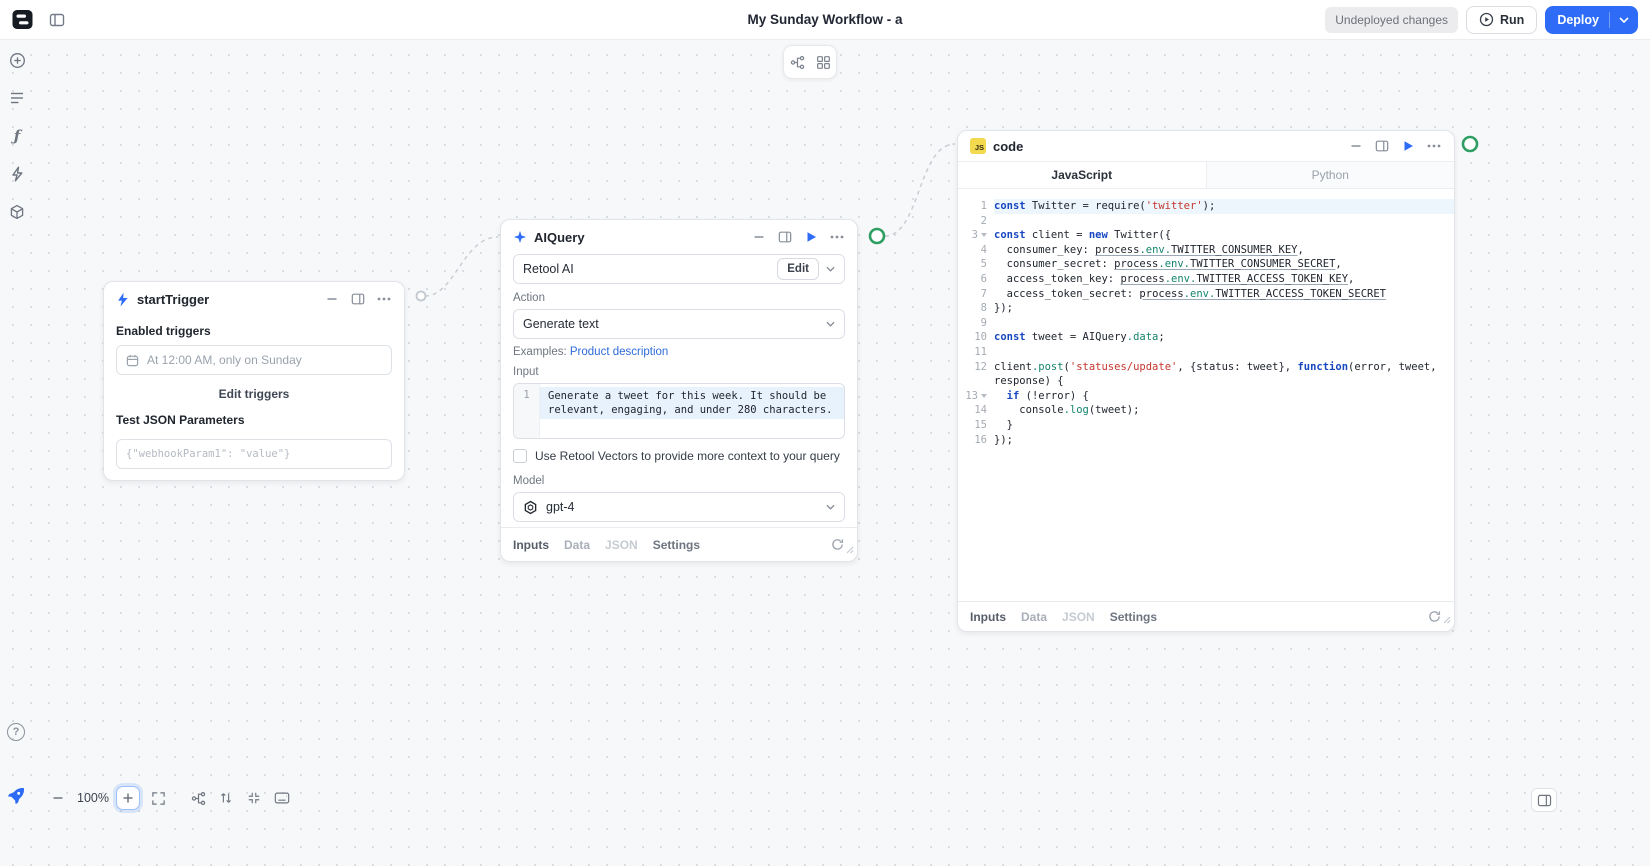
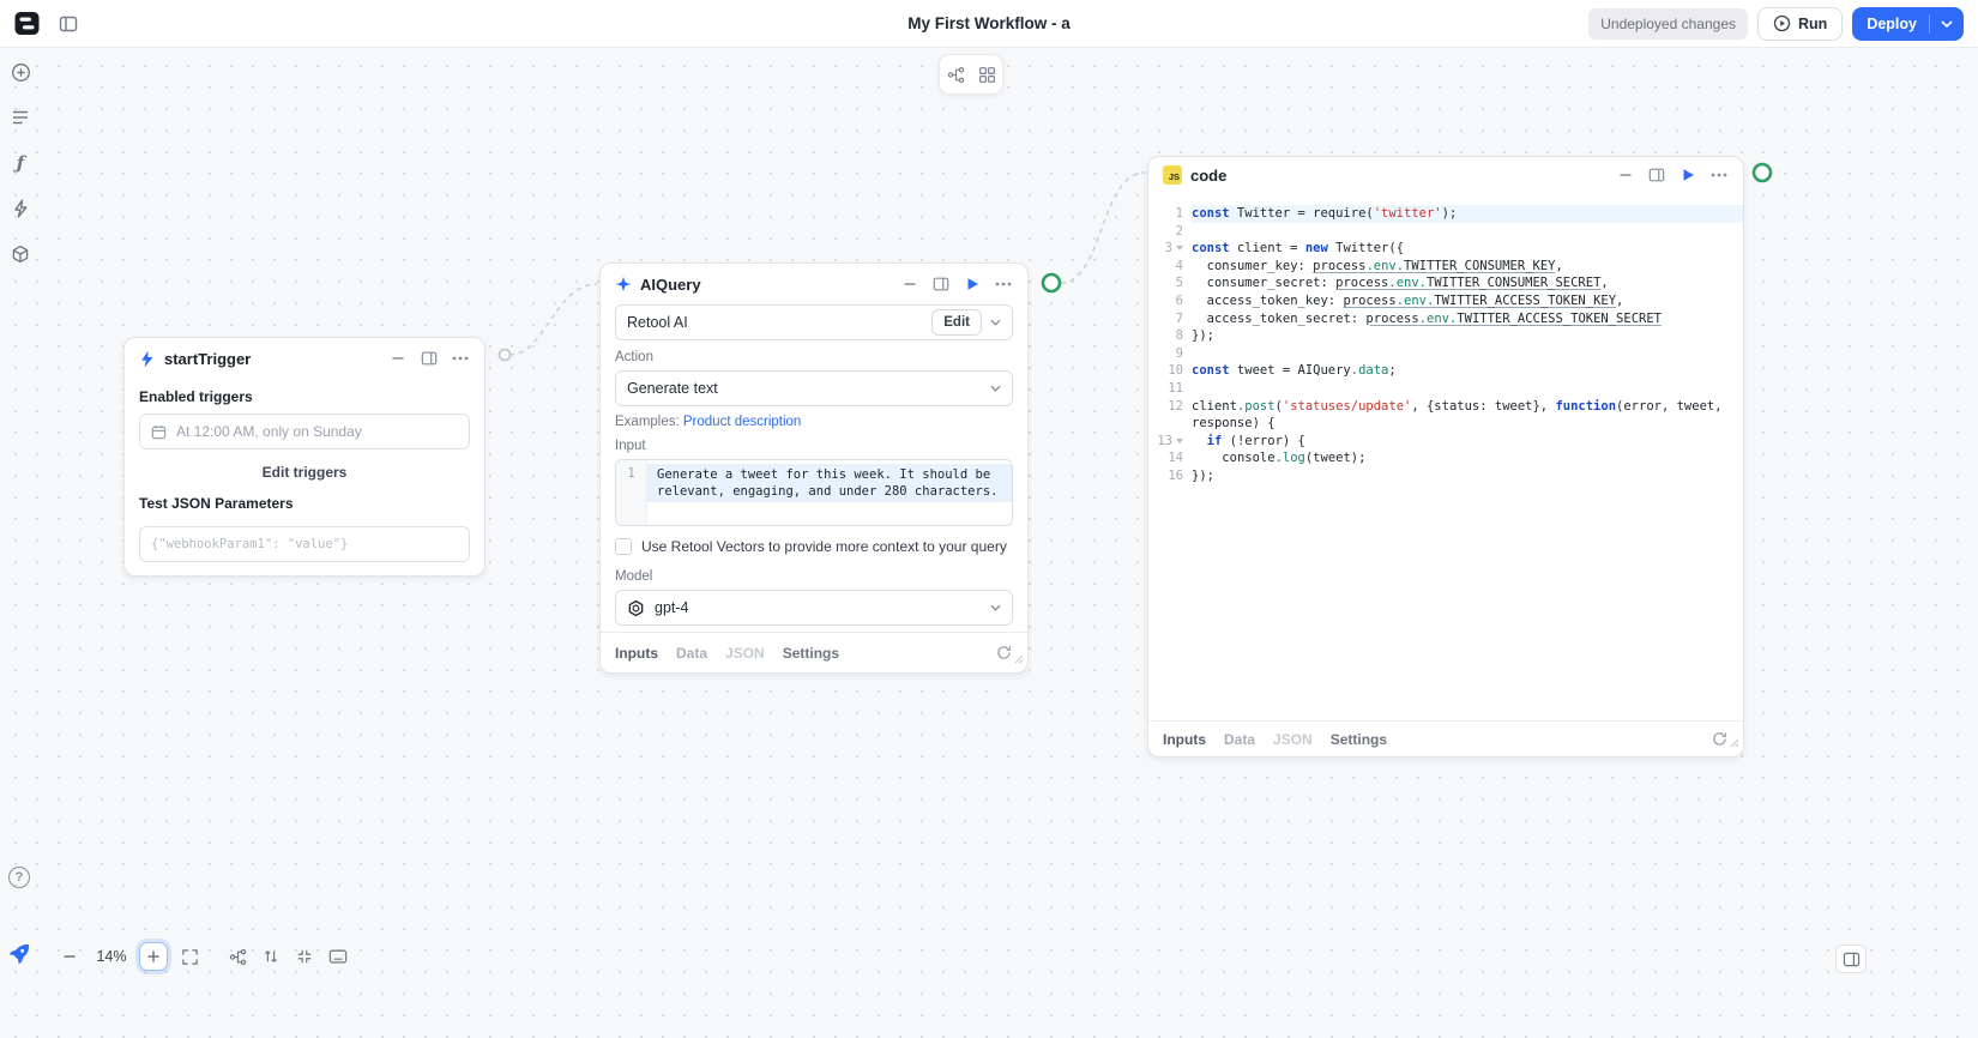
- My Sunday Workflow - a
+ My First Workflow - a
  Undeployed changes
  Run
  Deploy
  ƒ
  ?
  startTrigger
  Enabled triggers
  At 12:00 AM, only on Sunday
  Edit triggers
  Test JSON Parameters
  {"webhookParam1": "value"}
  AIQuery
  Retool AI
  Edit
  Action
  Generate text
  Examples: Product description
  Input
  1
  Generate a tweet for this week. It should be relevant, engaging, and under 280 characters.
  Use Retool Vectors to provide more context to your query
  Model
  gpt-4
  Inputs
  Data
  JSON
  Settings
  JS
  code
- JavaScript
- Python
  1
  const Twitter = require('twitter');
  2
  3
  const client = new Twitter({
  4
  consumer_key: process.env.TWITTER_CONSUMER_KEY,
  5
  consumer_secret: process.env.TWITTER_CONSUMER_SECRET,
  6
  access_token_key: process.env.TWITTER_ACCESS_TOKEN_KEY,
  7
  access_token_secret: process.env.TWITTER_ACCESS_TOKEN_SECRET
  8
  });
  9
  10
  const tweet = AIQuery.data;
  11
  12
  client.post('statuses/update', {status: tweet}, function(error, tweet, response) {
  13
  if (!error) {
  14
  console.log(tweet);
- 15
- }
  16
  });
  Inputs
  Data
  JSON
  Settings
- 100%
+ 14%
